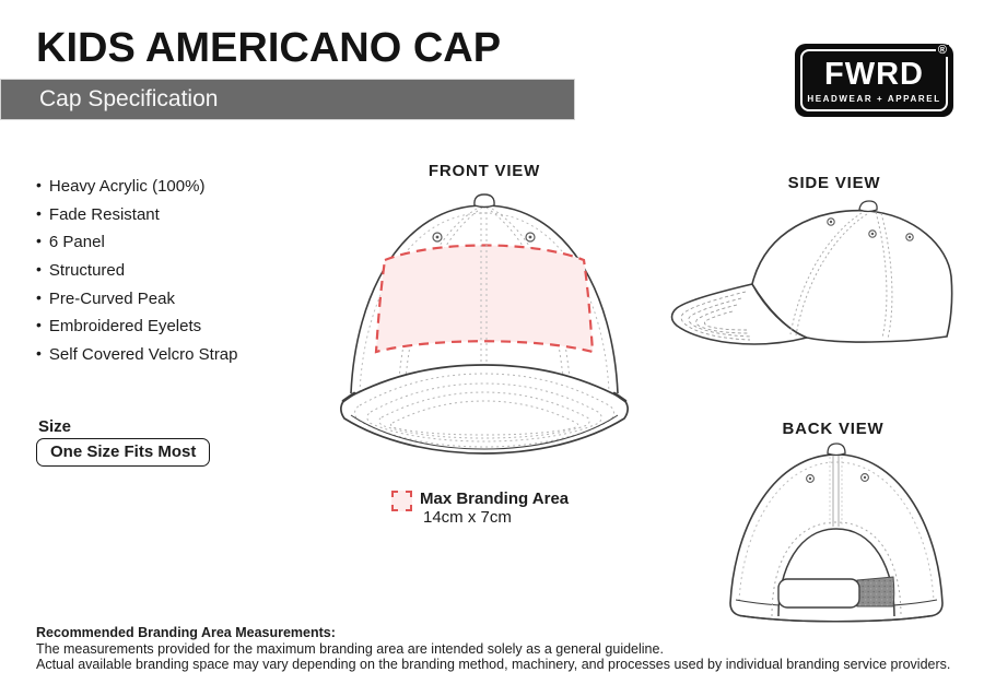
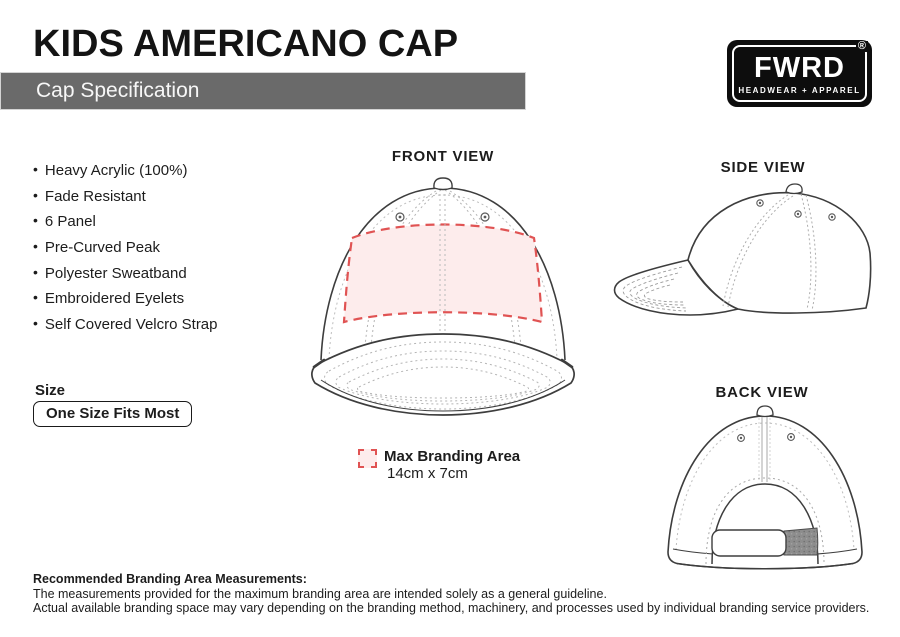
  KIDS AMERICANO CAP
  Cap Specification
  FWRD
  HEADWEAR + APPAREL
  ®
  Heavy Acrylic (100%)
  Fade Resistant
  6 Panel
- Structured
  Pre-Curved Peak
+ Polyester Sweatband
  Embroidered Eyelets
  Self Covered Velcro Strap
  Size
  One Size Fits Most
  FRONT VIEW
  SIDE VIEW
  BACK VIEW
  Max Branding Area
  14cm x 7cm
  Recommended Branding Area Measurements:
  The measurements provided for the maximum branding area are intended solely as a general guideline.
  Actual available branding space may vary depending on the branding method, machinery, and processes used by individual branding service providers.
